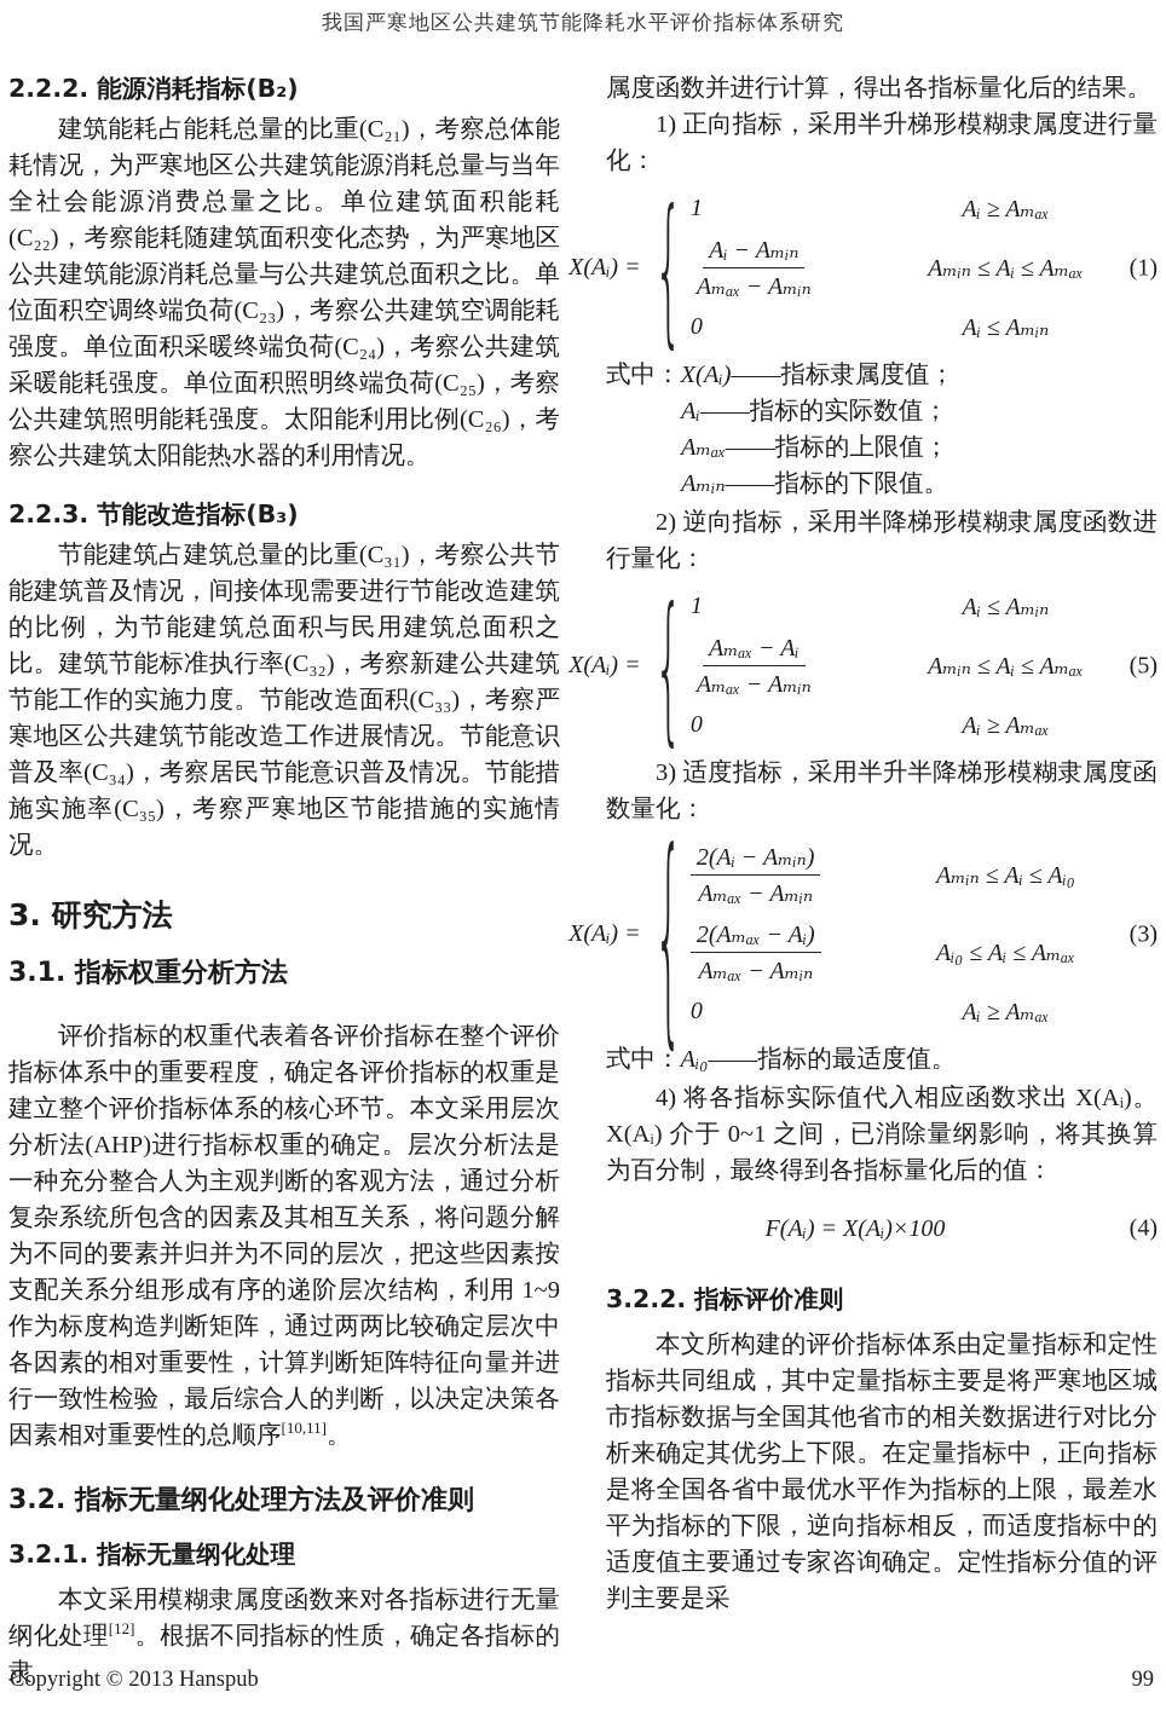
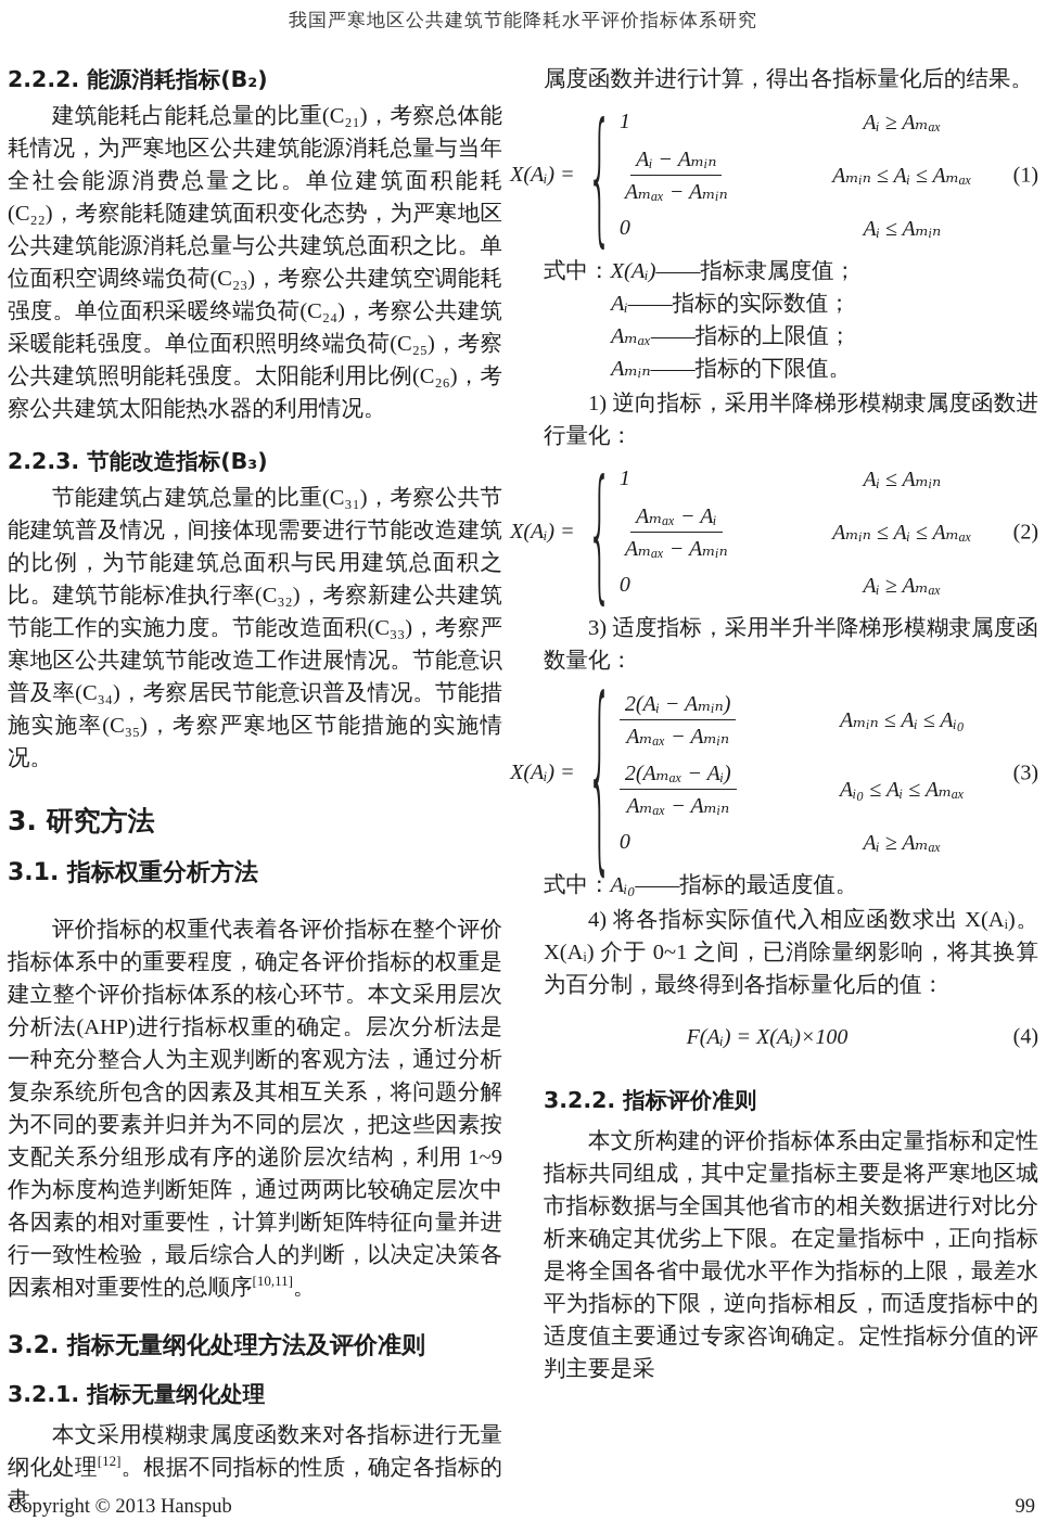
  我国严寒地区公共建筑节能降耗水平评价指标体系研究
  2.2.2. 能源消耗指标(B₂)
  建筑能耗占能耗总量的比重(C₂₁)，考察总体能耗情况，为严寒地区公共建筑能源消耗总量与当年全社会能源消费总量之比。单位建筑面积能耗(C₂₂)，考察能耗随建筑面积变化态势，为严寒地区公共建筑能源消耗总量与公共建筑总面积之比。单位面积空调终端负荷(C₂₃)，考察公共建筑空调能耗强度。单位面积采暖终端负荷(C₂₄)，考察公共建筑采暖能耗强度。单位面积照明终端负荷(C₂₅)，考察公共建筑照明能耗强度。太阳能利用比例(C₂₆)，考察公共建筑太阳能热水器的利用情况。
  2.2.3. 节能改造指标(B₃)
  节能建筑占建筑总量的比重(C₃₁)，考察公共节能建筑普及情况，间接体现需要进行节能改造建筑的比例，为节能建筑总面积与民用建筑总面积之比。建筑节能标准执行率(C₃₂)，考察新建公共建筑节能工作的实施力度。节能改造面积(C₃₃)，考察严寒地区公共建筑节能改造工作进展情况。节能意识普及率(C₃₄)，考察居民节能意识普及情况。节能措施实施率(C₃₅)，考察严寒地区节能措施的实施情况。
  3. 研究方法
  3.1. 指标权重分析方法
  评价指标的权重代表着各评价指标在整个评价指标体系中的重要程度，确定各评价指标的权重是建立整个评价指标体系的核心环节。本文采用层次分析法(AHP)进行指标权重的确定。层次分析法是一种充分整合人为主观判断的客观方法，通过分析复杂系统所包含的因素及其相互关系，将问题分解为不同的要素并归并为不同的层次，把这些因素按支配关系分组形成有序的递阶层次结构，利用 1~9 作为标度构造判断矩阵，通过两两比较确定层次中各因素的相对重要性，计算判断矩阵特征向量并进行一致性检验，最后综合人的判断，以决定决策各因素相对重要性的总顺序[10,11]。
  3.2. 指标无量纲化处理方法及评价准则
  3.2.1. 指标无量纲化处理
  本文采用模糊隶属度函数来对各指标进行无量纲化处理[12]。根据不同指标的性质，确定各指标的隶
  属度函数并进行计算，得出各指标量化后的结果。
- 1) 正向指标，采用半升梯形模糊隶属度进行量化：
  X(Aᵢ) =
  {
  1
  Aᵢ ≥ Aₘₐₓ
  Aᵢ − Aₘᵢₙ
  Aₘₐₓ − Aₘᵢₙ
  Aₘᵢₙ ≤ Aᵢ ≤ Aₘₐₓ
  0
  Aᵢ ≤ Aₘᵢₙ
  (1)
  式中：X(Aᵢ)——指标隶属度值；
  Aᵢ——指标的实际数值；
  Aₘₐₓ——指标的上限值；
  Aₘᵢₙ——指标的下限值。
- 2) 逆向指标，采用半降梯形模糊隶属度函数进行量化：
+ 1) 逆向指标，采用半降梯形模糊隶属度函数进行量化：
  X(Aᵢ) =
  {
  1
  Aᵢ ≤ Aₘᵢₙ
  Aₘₐₓ − Aᵢ
  Aₘₐₓ − Aₘᵢₙ
  Aₘᵢₙ ≤ Aᵢ ≤ Aₘₐₓ
  0
  Aᵢ ≥ Aₘₐₓ
- (5)
+ (2)
  3) 适度指标，采用半升半降梯形模糊隶属度函数量化：
  X(Aᵢ) =
  {
  2(Aᵢ − Aₘᵢₙ)
  Aₘₐₓ − Aₘᵢₙ
  Aₘᵢₙ ≤ Aᵢ ≤ Aᵢ₀
  2(Aₘₐₓ − Aᵢ)
  Aₘₐₓ − Aₘᵢₙ
  Aᵢ₀ ≤ Aᵢ ≤ Aₘₐₓ
  0
  Aᵢ ≥ Aₘₐₓ
  (3)
  式中：Aᵢ₀——指标的最适度值。
  4) 将各指标实际值代入相应函数求出 X(Aᵢ)。X(Aᵢ) 介于 0~1 之间，已消除量纲影响，将其换算为百分制，最终得到各指标量化后的值：
  F(Aᵢ) = X(Aᵢ)×100
  (4)
  3.2.2. 指标评价准则
  本文所构建的评价指标体系由定量指标和定性指标共同组成，其中定量指标主要是将严寒地区城市指标数据与全国其他省市的相关数据进行对比分析来确定其优劣上下限。在定量指标中，正向指标是将全国各省中最优水平作为指标的上限，最差水平为指标的下限，逆向指标相反，而适度指标中的适度值主要通过专家咨询确定。定性指标分值的评判主要是采
  Copyright © 2013 Hanspub
  99
